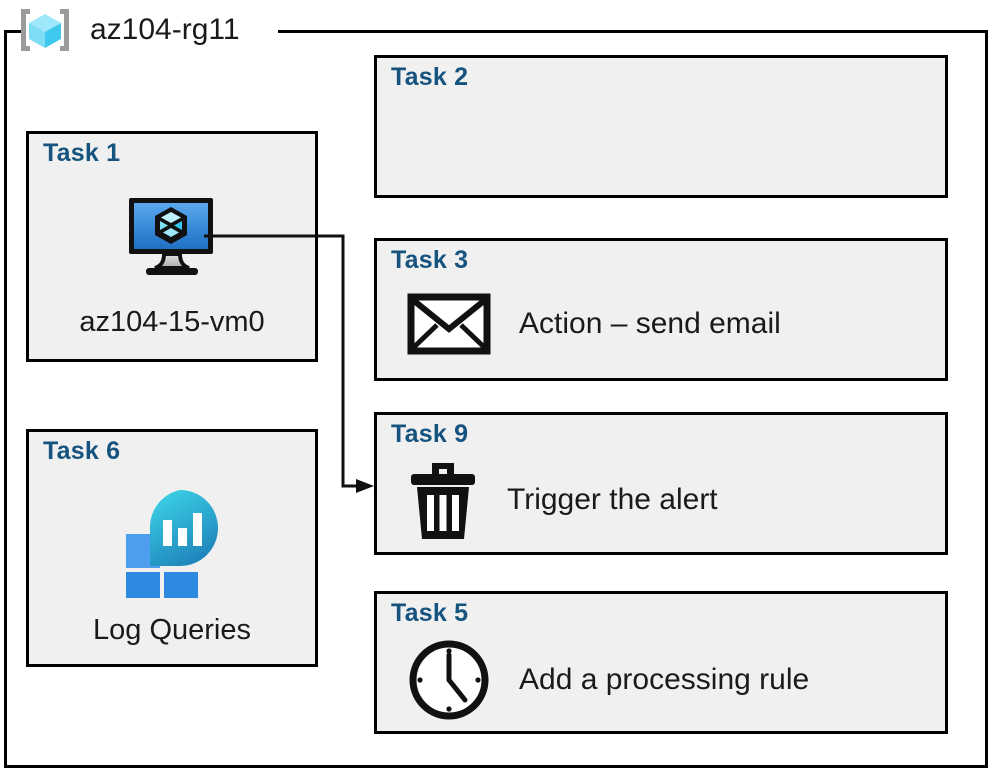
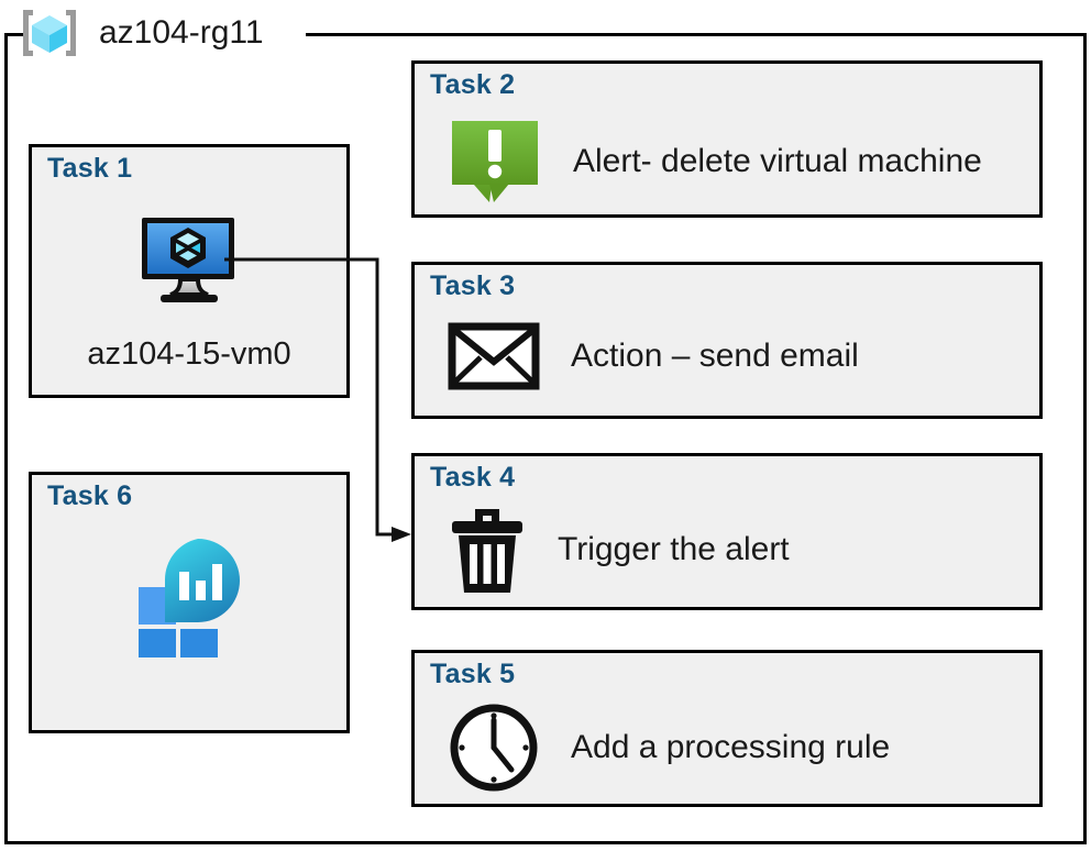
  az104-rg11
  Task 1
  az104-15-vm0
  Task 6
- Log Queries
  Task 2
+ Alert- delete virtual machine
  Task 3
  Action – send email
- Task 9
+ Task 4
  Trigger the alert
  Task 5
  Add a processing rule
